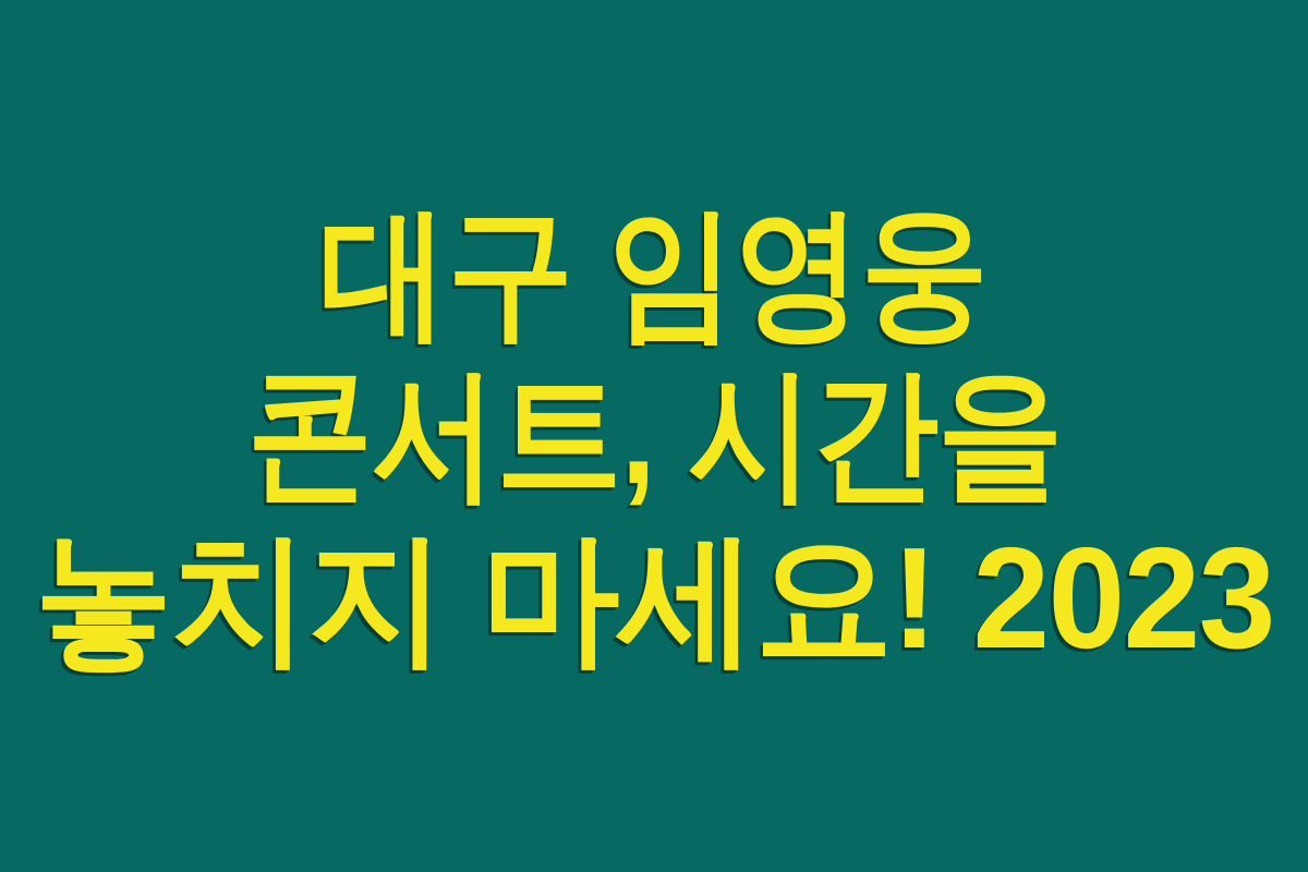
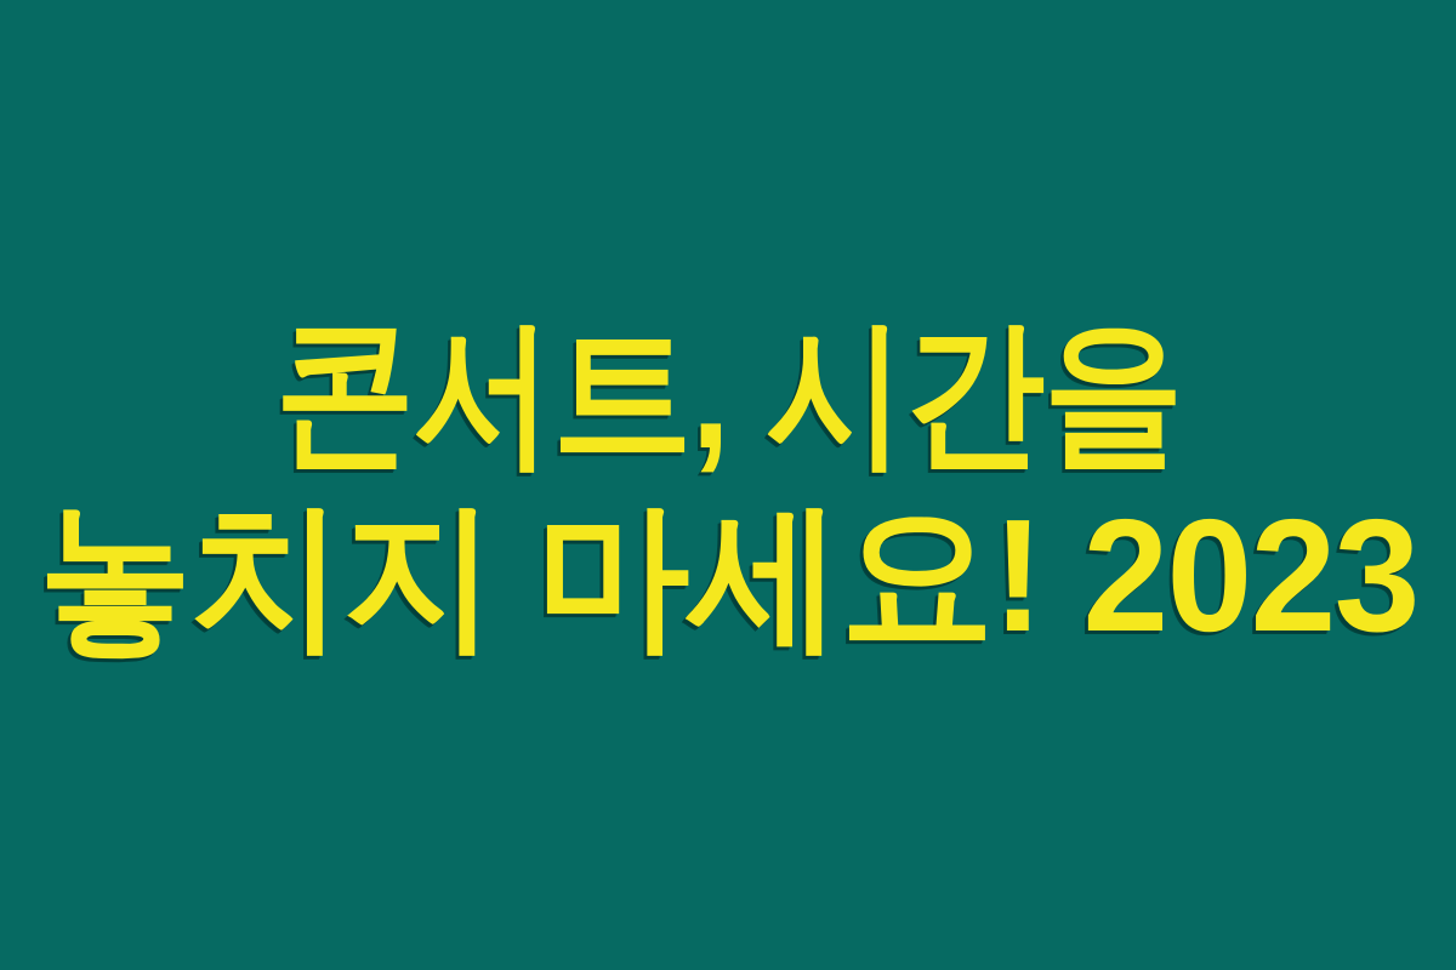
- 대구 임영웅
  콘서트, 시간을
  놓치지 마세요! 2023
